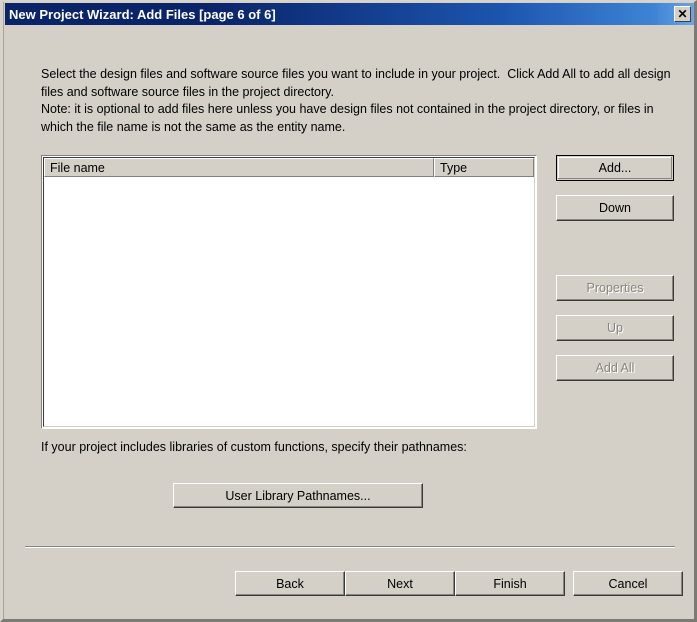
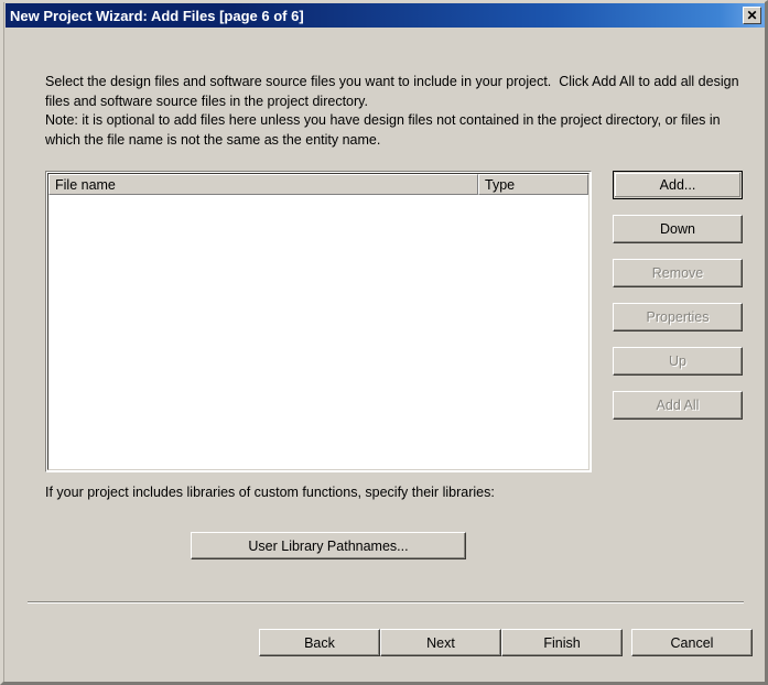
  New Project Wizard: Add Files [page 6 of 6]
  ✕
  Select the design files and software source files you want to include in your project. Click Add All to add all design files and software source files in the project directory.
  Note: it is optional to add files here unless you have design files not contained in the project directory, or files in which the file name is not the same as the entity name.
  File name
  Type
  Add...
  Down
+ Remove
  Properties
  Up
  Add All
- If your project includes libraries of custom functions, specify their pathnames:
+ If your project includes libraries of custom functions, specify their libraries:
  User Library Pathnames...
  Back
  Next
  Finish
  Cancel
